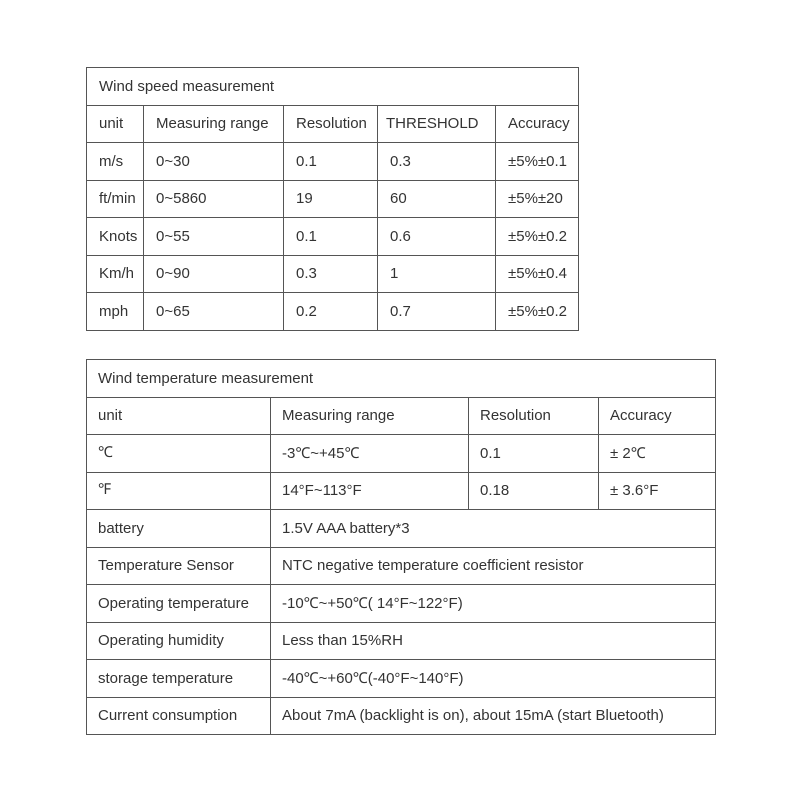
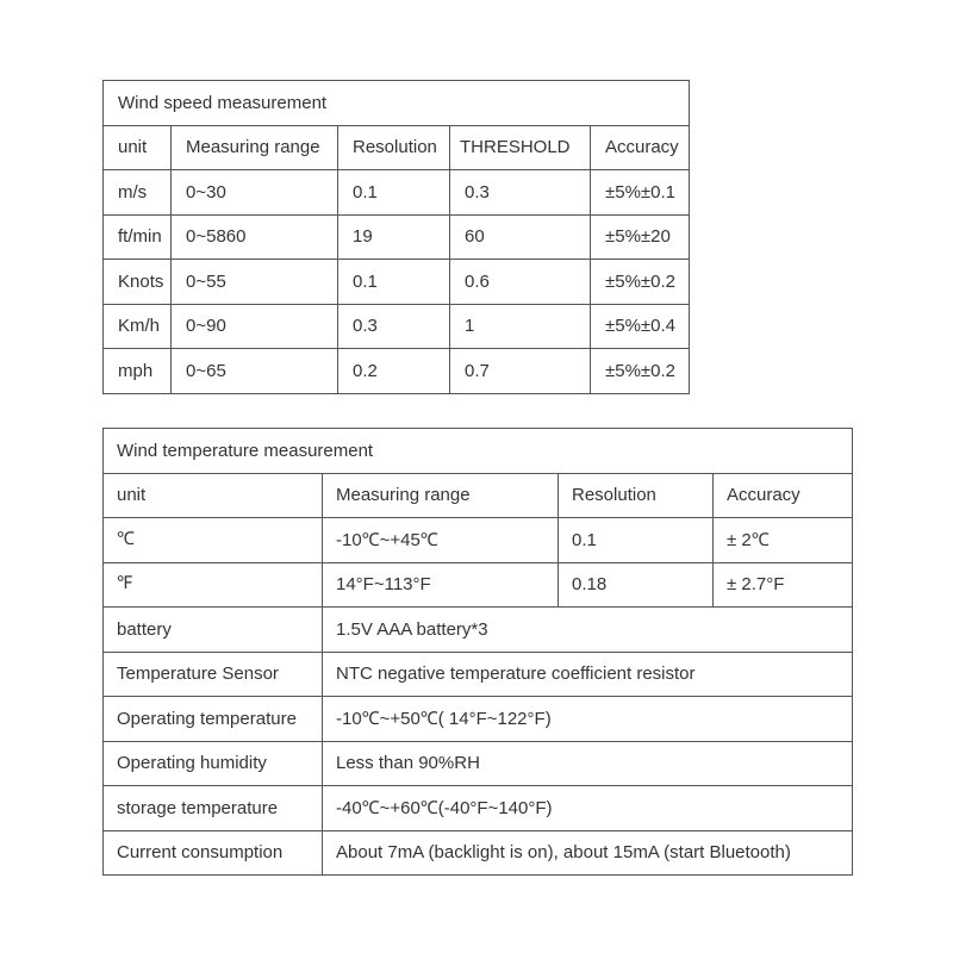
  Wind speed measurement
  unit	Measuring range	Resolution	THRESHOLD	Accuracy
  m/s	0~30	0.1	0.3	±5%±0.1
  ft/min	0~5860	19	60	±5%±20
  Knots	0~55	0.1	0.6	±5%±0.2
  Km/h	0~90	0.3	1	±5%±0.4
  mph	0~65	0.2	0.7	±5%±0.2
  Wind temperature measurement
  unit	Measuring range	Resolution	Accuracy
- ℃	-3℃~+45℃	0.1	± 2℃
+ ℃	-10℃~+45℃	0.1	± 2℃
- ℉	14°F~113°F	0.18	± 3.6°F
+ ℉	14°F~113°F	0.18	± 2.7°F
  battery	1.5V AAA battery*3
  Temperature Sensor	NTC negative temperature coefficient resistor
  Operating temperature	-10℃~+50℃( 14°F~122°F)
- Operating humidity	Less than 15%RH
+ Operating humidity	Less than 90%RH
  storage temperature	-40℃~+60℃(-40°F~140°F)
  Current consumption	About 7mA (backlight is on), about 15mA (start Bluetooth)
